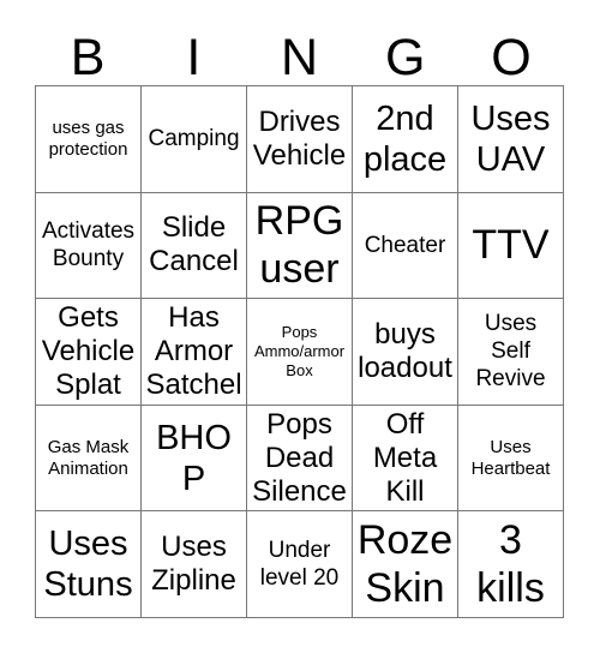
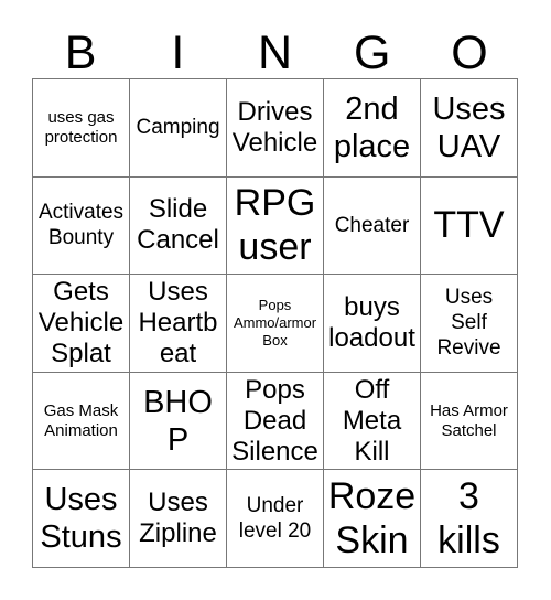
  B
  I
  N
  G
  O
  uses gas protection
  Camping
  Drives Vehicle
  2nd place
  Uses UAV
  Activates Bounty
  Slide Cancel
  RPG user
  Cheater
  TTV
  Gets Vehicle Splat
- Has Armor Satchel
+ Uses Heartbeat
  Pops Ammo/armor Box
  buys loadout
  Uses Self Revive
  Gas Mask Animation
  BHOP
  Pops Dead Silence
  Off Meta Kill
- Uses Heartbeat
+ Has Armor Satchel
  Uses Stuns
  Uses Zipline
  Under level 20
  Roze Skin
  3 kills
